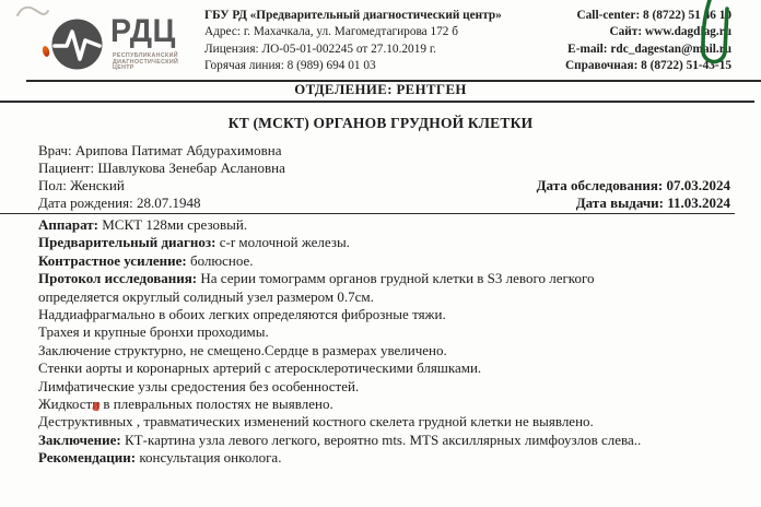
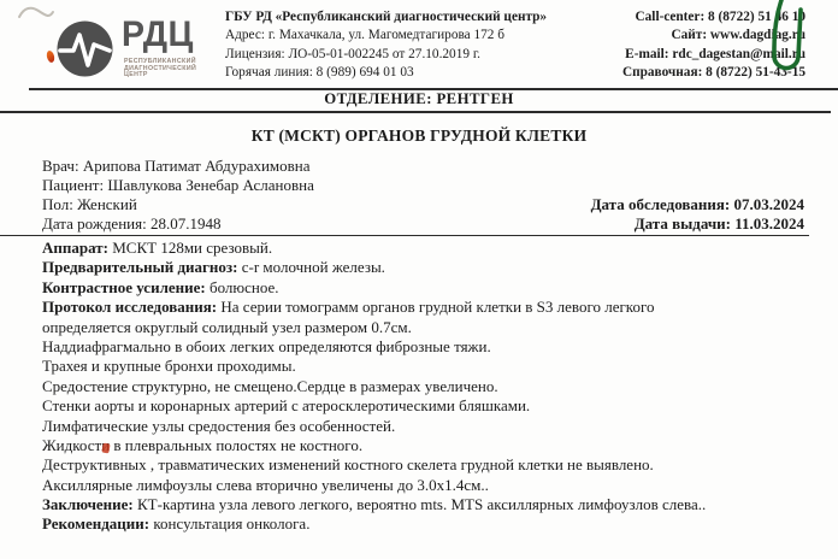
  РДЦ
- ГБУ РД «Предварительный диагностический центр»
+ ГБУ РД «Республиканский диагностический центр»
  Адрес: г. Махачкала, ул. Магомедтагирова 172 б
  Лицензия: ЛО-05-01-002245 от 27.10.2019 г.
  Горячая линия: 8 (989) 694 01 03
  Call-center: 8 (8722) 516 1
  Сайт: www.dagdag.ru
  E-mail: rdc_dagestan@mail.ru
  Справочная: 8 (8722) 51-43-15
  ОТДЕЛЕНИЕ: РЕНТГЕН
  КТ (МСКТ) ОРГАНОВ ГРУДНОЙ КЛЕТКИ
  Врач: Арипова Патимат Абдурахимовна
  Пациент: Шавлукова Зенебар Аслановна
  Пол: Женский
  Дата обследования: 07.03.2024
  Дата рождения: 28.07.1948
  Дата выдачи: 11.03.2024
  Аппарат: МСКТ 128ми срезовый.
  Предварительный диагноз: c-r молочной железы.
  Контрастное усиление: болюсное.
  Протокол исследования: На серии томограмм органов грудной клетки в S3 левого легкого
  определяется округлый солидный узел размером 0.7см.
  Наддиафрагмально в обоих легких определяются фиброзные тяжи.
  Трахея и крупные бронхи проходимы.
- Заключение структурно, не смещено.Сердце в размерах увеличено.
+ Средостение структурно, не смещено.Сердце в размерах увеличено.
  Стенки аорты и коронарных артерий с атеросклеротическими бляшками.
  Лимфатические узлы средостения без особенностей.
- Жидкости в плевральных полостях не выявлено.
+ Жидкости в плевральных полостях не костного.
  Деструктивных , травматических изменений костного скелета грудной клетки не выявлено.
+ Аксиллярные лимфоузлы слева вторично увеличены до 3.0х1.4см..
  Заключение: КТ-картина узла левого легкого, вероятно mts. MTS аксиллярных лимфоузлов слева..
  Рекомендации: консультация онколога.
